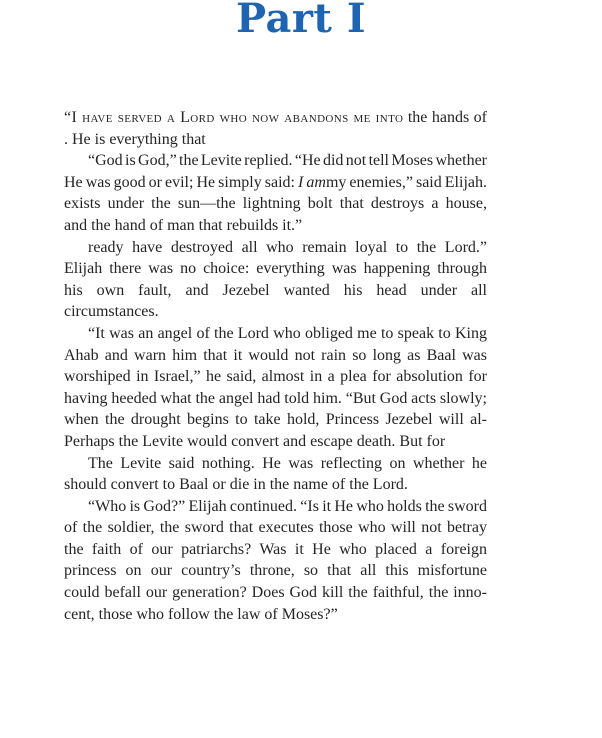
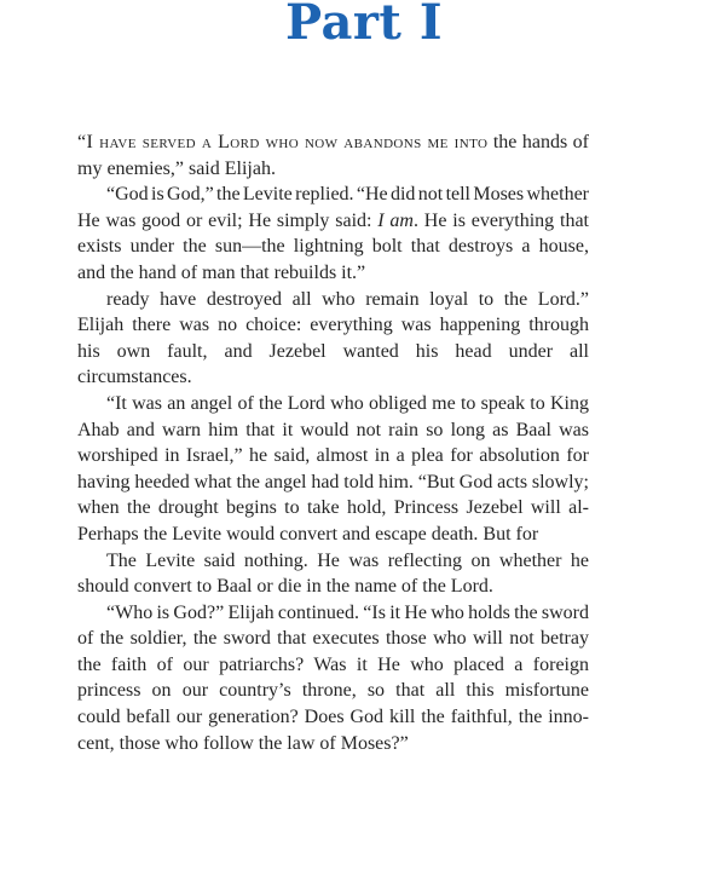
  Part I
  “I have served a Lord who now abandons me into the hands of
- . He is everything that
+ my enemies,” said Elijah.
  “God is God,” the Levite replied. “He did not tell Moses whether
- He was good or evil; He simply said: I ammy enemies,” said Elijah.
+ He was good or evil; He simply said: I am. He is everything that
  exists under the sun—the lightning bolt that destroys a house,
  and the hand of man that rebuilds it.”
  ready have destroyed all who remain loyal to the Lord.”
  Elijah there was no choice: everything was happening through
  his own fault, and Jezebel wanted his head under all
  circumstances.
  “It was an angel of the Lord who obliged me to speak to King
  Ahab and warn him that it would not rain so long as Baal was
  worshiped in Israel,” he said, almost in a plea for absolution for
  having heeded what the angel had told him. “But God acts slowly;
  when the drought begins to take hold, Princess Jezebel will al-
  Perhaps the Levite would convert and escape death. But for
  The Levite said nothing. He was reflecting on whether he
  should convert to Baal or die in the name of the Lord.
  “Who is God?” Elijah continued. “Is it He who holds the sword
  of the soldier, the sword that executes those who will not betray
  the faith of our patriarchs? Was it He who placed a foreign
  princess on our country’s throne, so that all this misfortune
  could befall our generation? Does God kill the faithful, the inno-
  cent, those who follow the law of Moses?”
